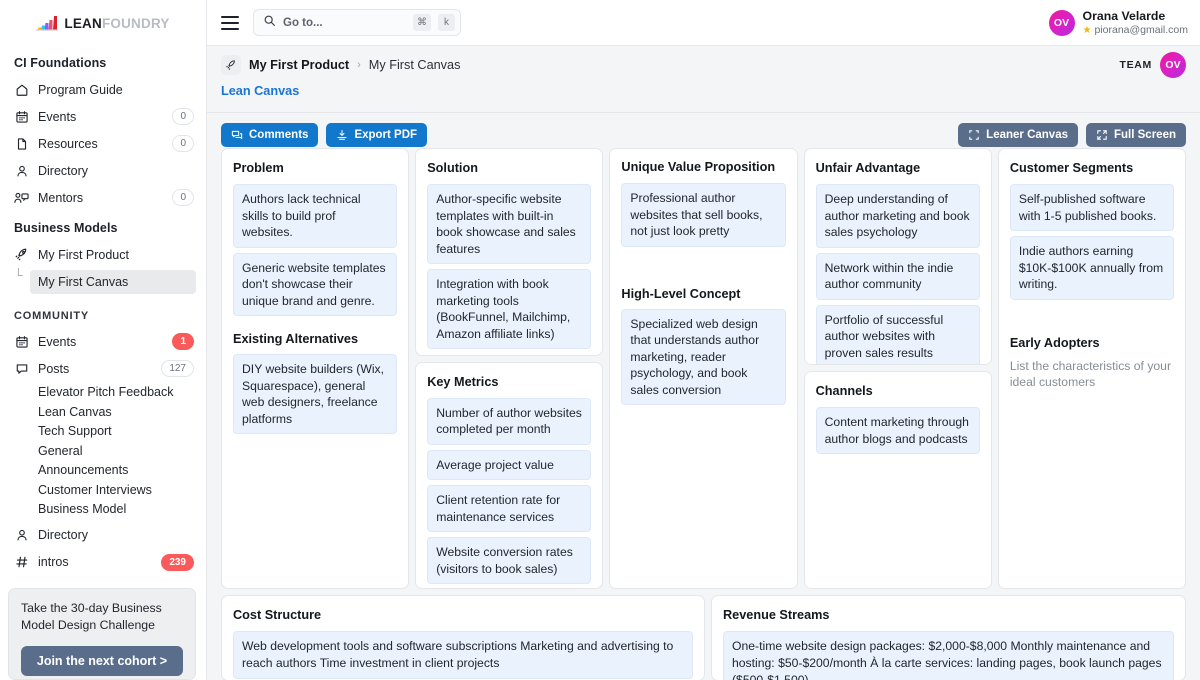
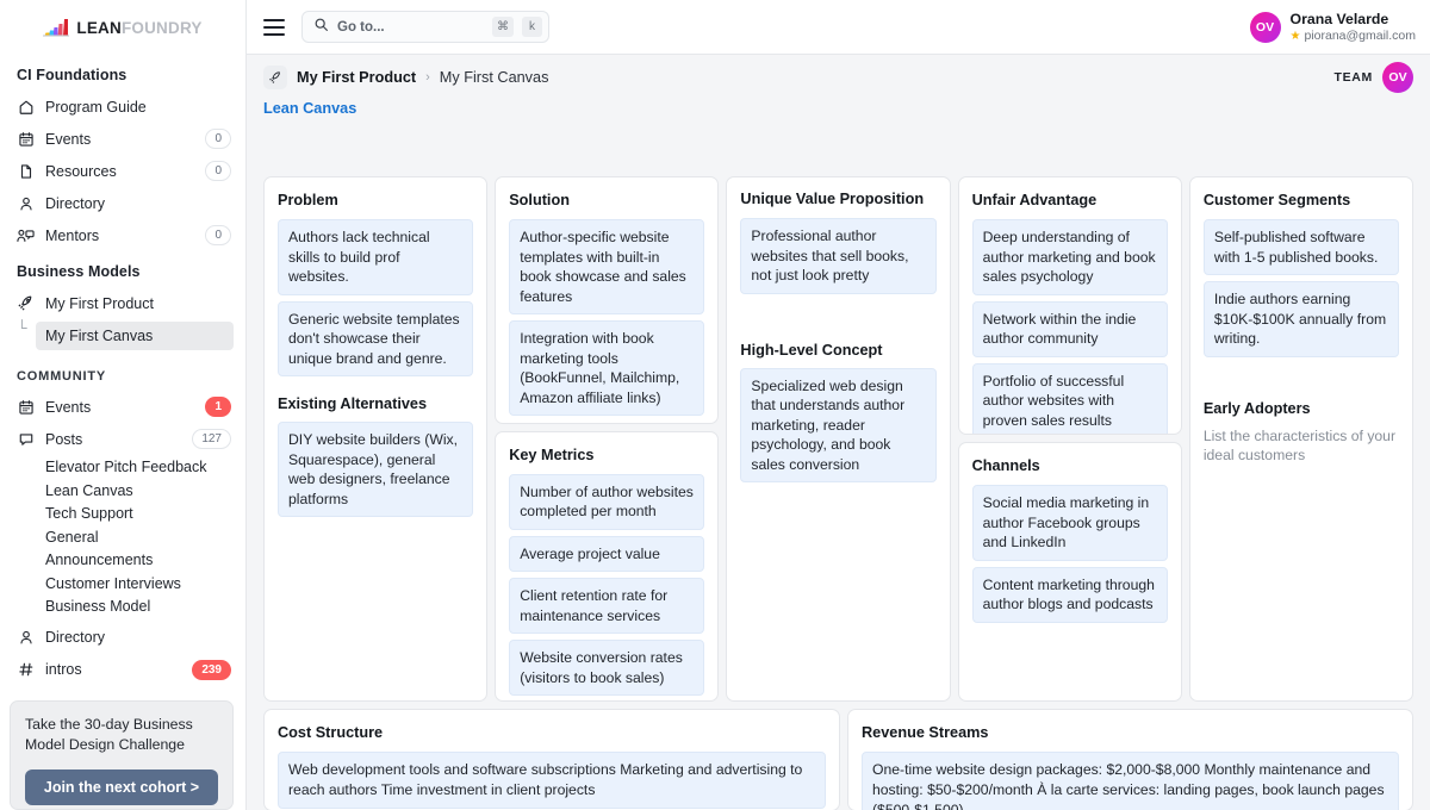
  LEANFOUNDRY
  CI Foundations
  Program Guide
  Events
  0
  Resources
  0
  Directory
  Mentors
  0
  Business Models
  My First Product
  └
  My First Canvas
  COMMUNITY
  Events
  1
  Posts
  127
  Elevator Pitch Feedback
  Lean Canvas
  Tech Support
  General
  Announcements
  Customer Interviews
  Business Model
  Directory
  intros
  239
  Take the 30-day Business Model Design Challenge
  Join the next cohort >
  Go to...
  ⌘
  k
  OV
  Orana Velarde
  ★
  piorana@gmail.com
  My First Product
  ›
  My First Canvas
  TEAM
  OV
  Lean Canvas
- Comments
- Export PDF
- Leaner Canvas
- Full Screen
  Problem
  Authors lack technical skills to build prof websites.
  Generic website templates don't showcase their unique brand and genre.
  Existing Alternatives
  DIY website builders (Wix, Squarespace), general web designers, freelance platforms
  Solution
  Author-specific website templates with built-in book showcase and sales features
  Integration with book marketing tools (BookFunnel, Mailchimp, Amazon affiliate links)
  Key Metrics
  Number of author websites completed per month
  Average project value
  Client retention rate for maintenance services
  Website conversion rates (visitors to book sales)
  Unique Value Proposition
  Professional author websites that sell books, not just look pretty
  High-Level Concept
  Specialized web design that understands author marketing, reader psychology, and book sales conversion
  Unfair Advantage
  Deep understanding of author marketing and book sales psychology
  Network within the indie author community
  Portfolio of successful author websites with proven sales results
  Channels
+ Social media marketing in author Facebook groups and LinkedIn
  Content marketing through author blogs and podcasts
  Customer Segments
  Self-published software with 1-5 published books.
  Indie authors earning $10K-$100K annually from writing.
  Early Adopters
  List the characteristics of your ideal customers
  Cost Structure
  Web development tools and software subscriptions Marketing and advertising to reach authors Time investment in client projects
  Revenue Streams
  One-time website design packages: $2,000-$8,000 Monthly maintenance and hosting: $50-$200/month À la carte services: landing pages, book launch pages
